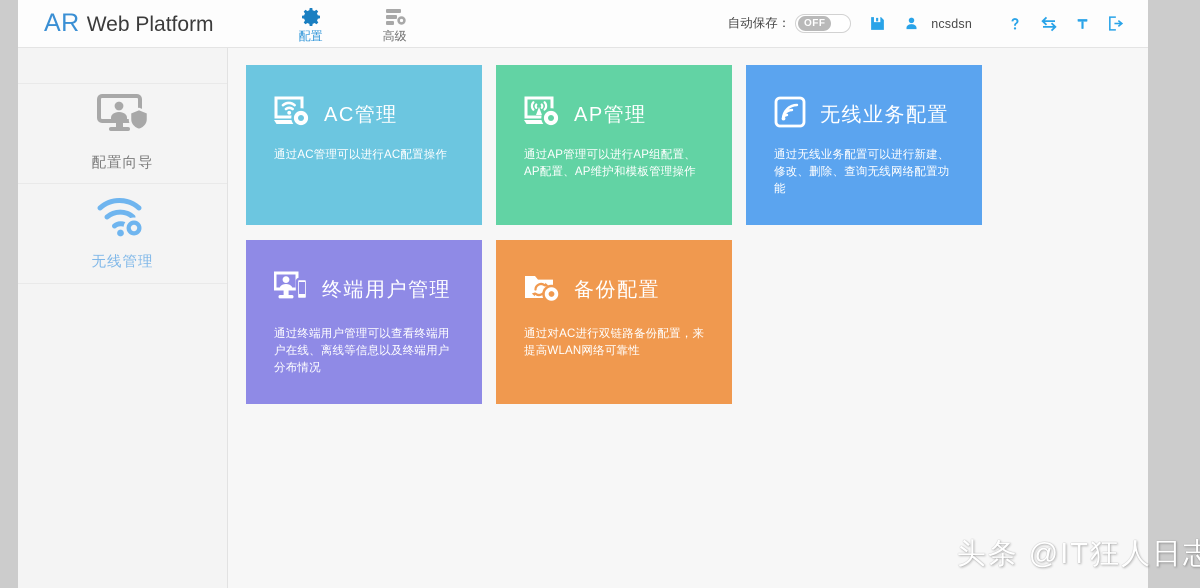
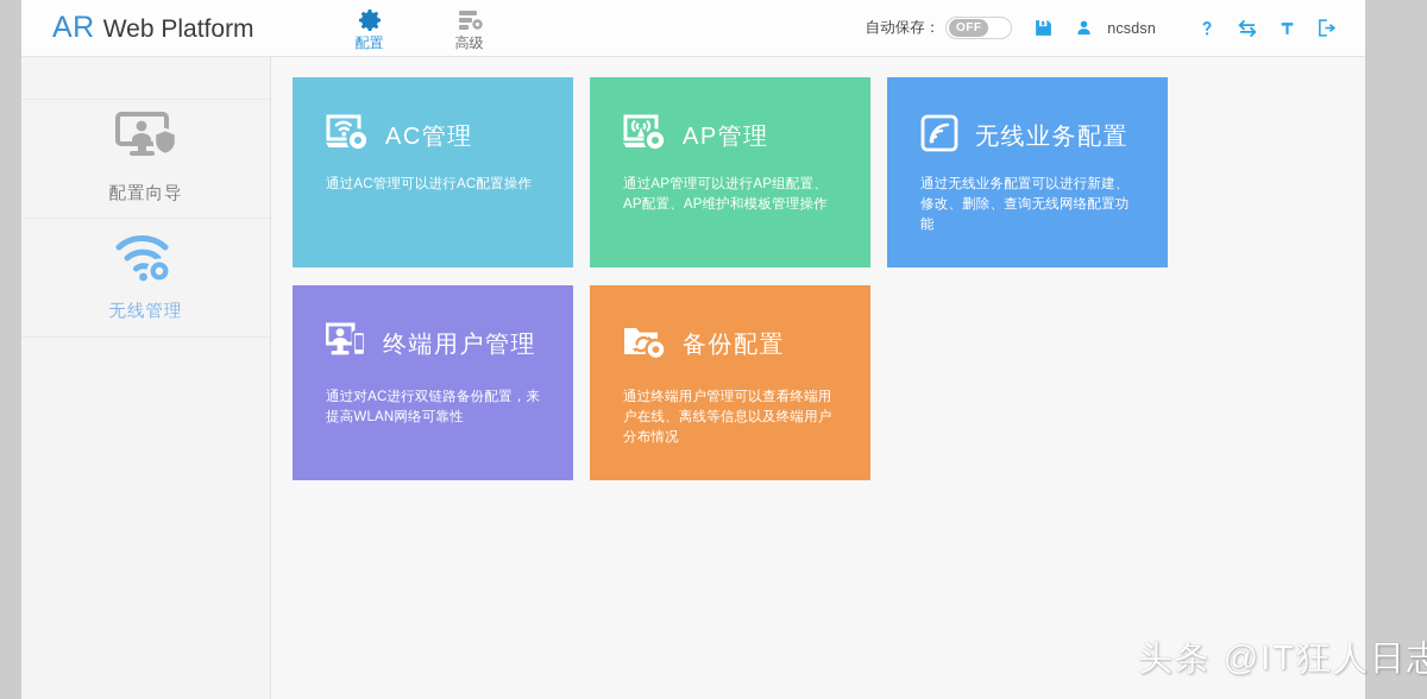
  AR
  Web Platform
  配置
  高级
  自动保存：
  OFF
  ncsdsn
  配置向导
  无线管理
  AC管理
  通过AC管理可以进行AC配置操作
  AP管理
  通过AP管理可以进行AP组配置、AP配置、AP维护和模板管理操作
  无线业务配置
  通过无线业务配置可以进行新建、修改、删除、查询无线网络配置功能
  终端用户管理
- 通过终端用户管理可以查看终端用户在线、离线等信息以及终端用户分布情况
+ 通过对AC进行双链路备份配置，来提高WLAN网络可靠性
  备份配置
- 通过对AC进行双链路备份配置，来提高WLAN网络可靠性
+ 通过终端用户管理可以查看终端用户在线、离线等信息以及终端用户分布情况
  头条 @IT狂人日志
